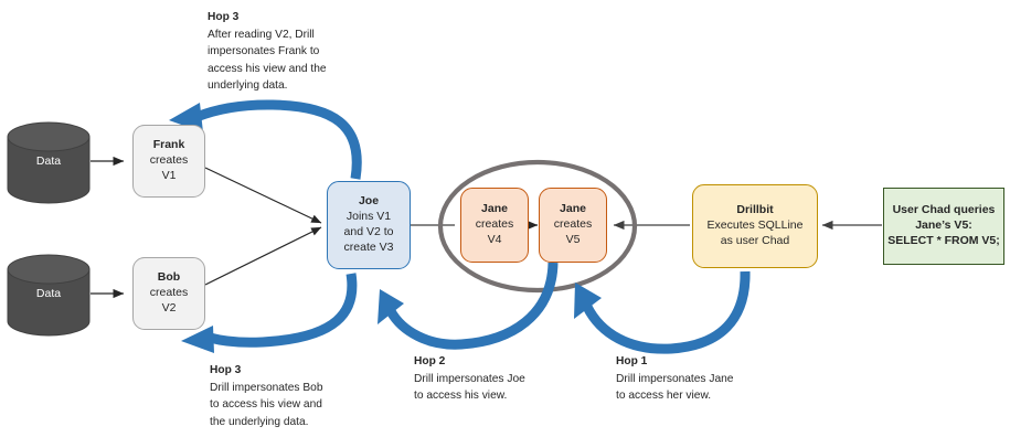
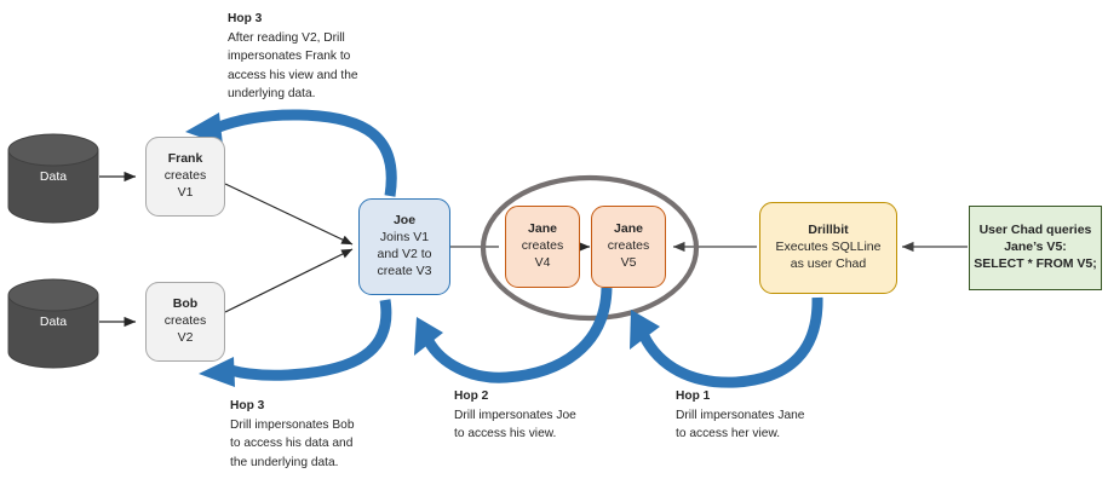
  Data
  Data
  Frank
  creates
  V1
  Bob
  creates
  V2
  Joe
  Joins V1
  and V2 to
  create V3
  Jane
  creates
  V4
  Jane
  creates
  V5
  Drillbit
  Executes SQLLine
  as user Chad
  User Chad queries
  Jane’s V5:
  SELECT * FROM V5;
  Hop 3
  After reading V2, Drill
  impersonates Frank to
  access his view and the
  underlying data.
  Hop 3
  Drill impersonates Bob
- to access his view and
+ to access his data and
  the underlying data.
  Hop 2
  Drill impersonates Joe
  to access his view.
  Hop 1
  Drill impersonates Jane
  to access her view.
